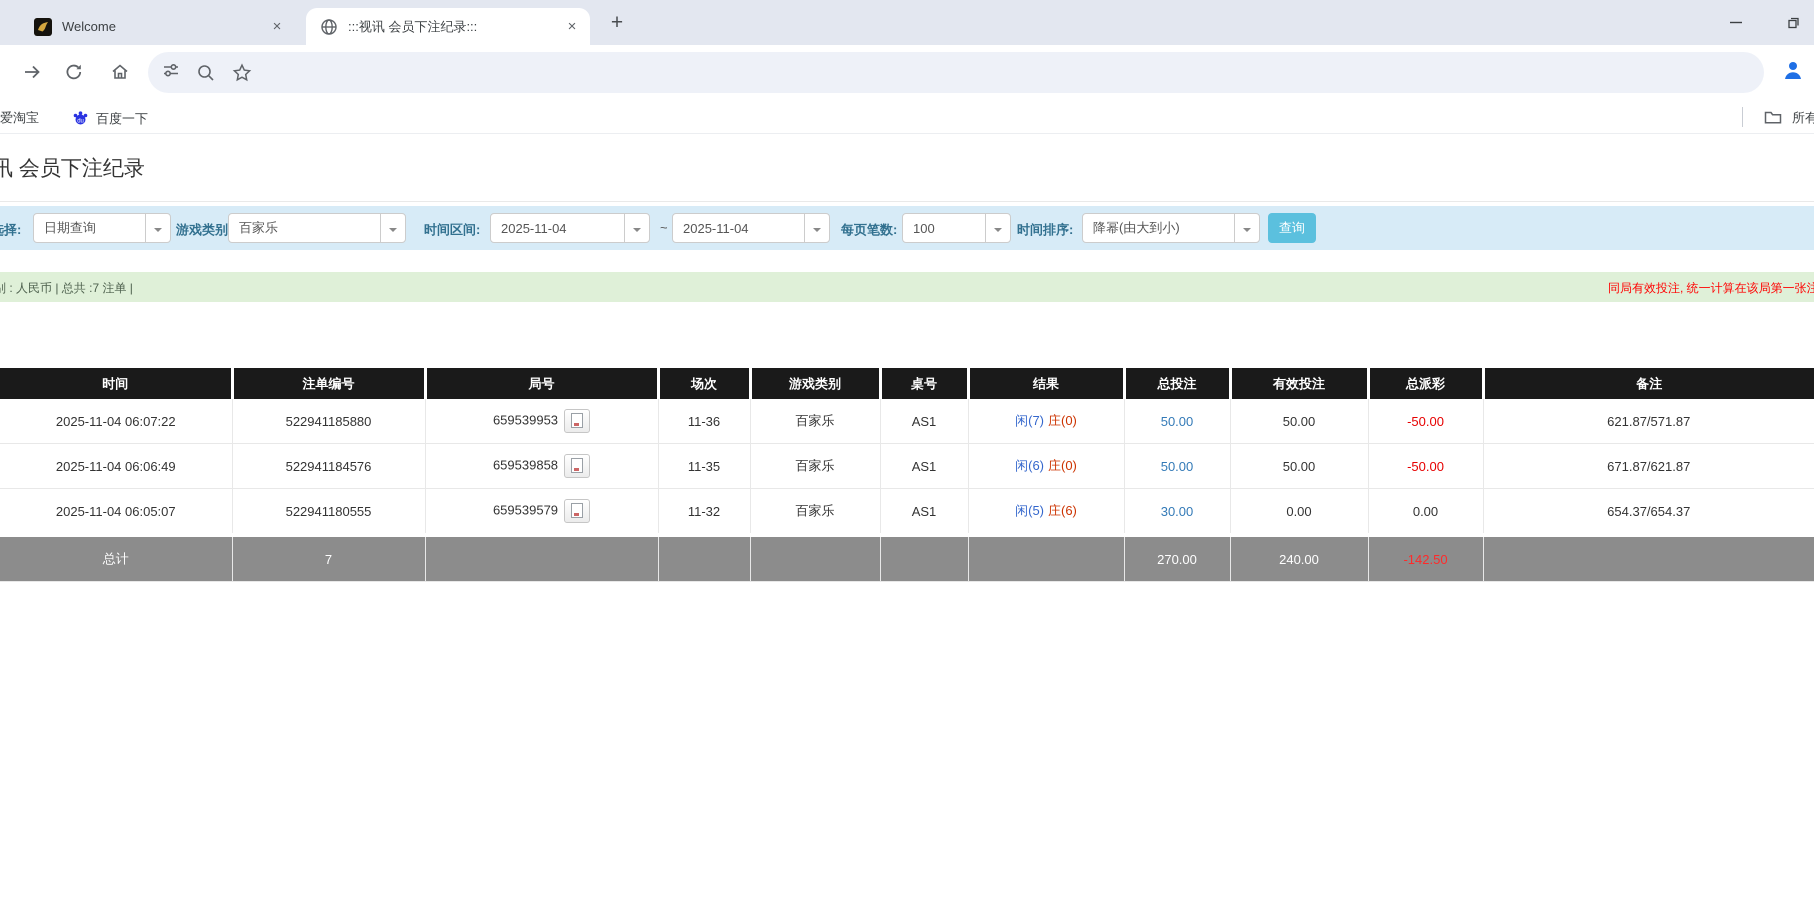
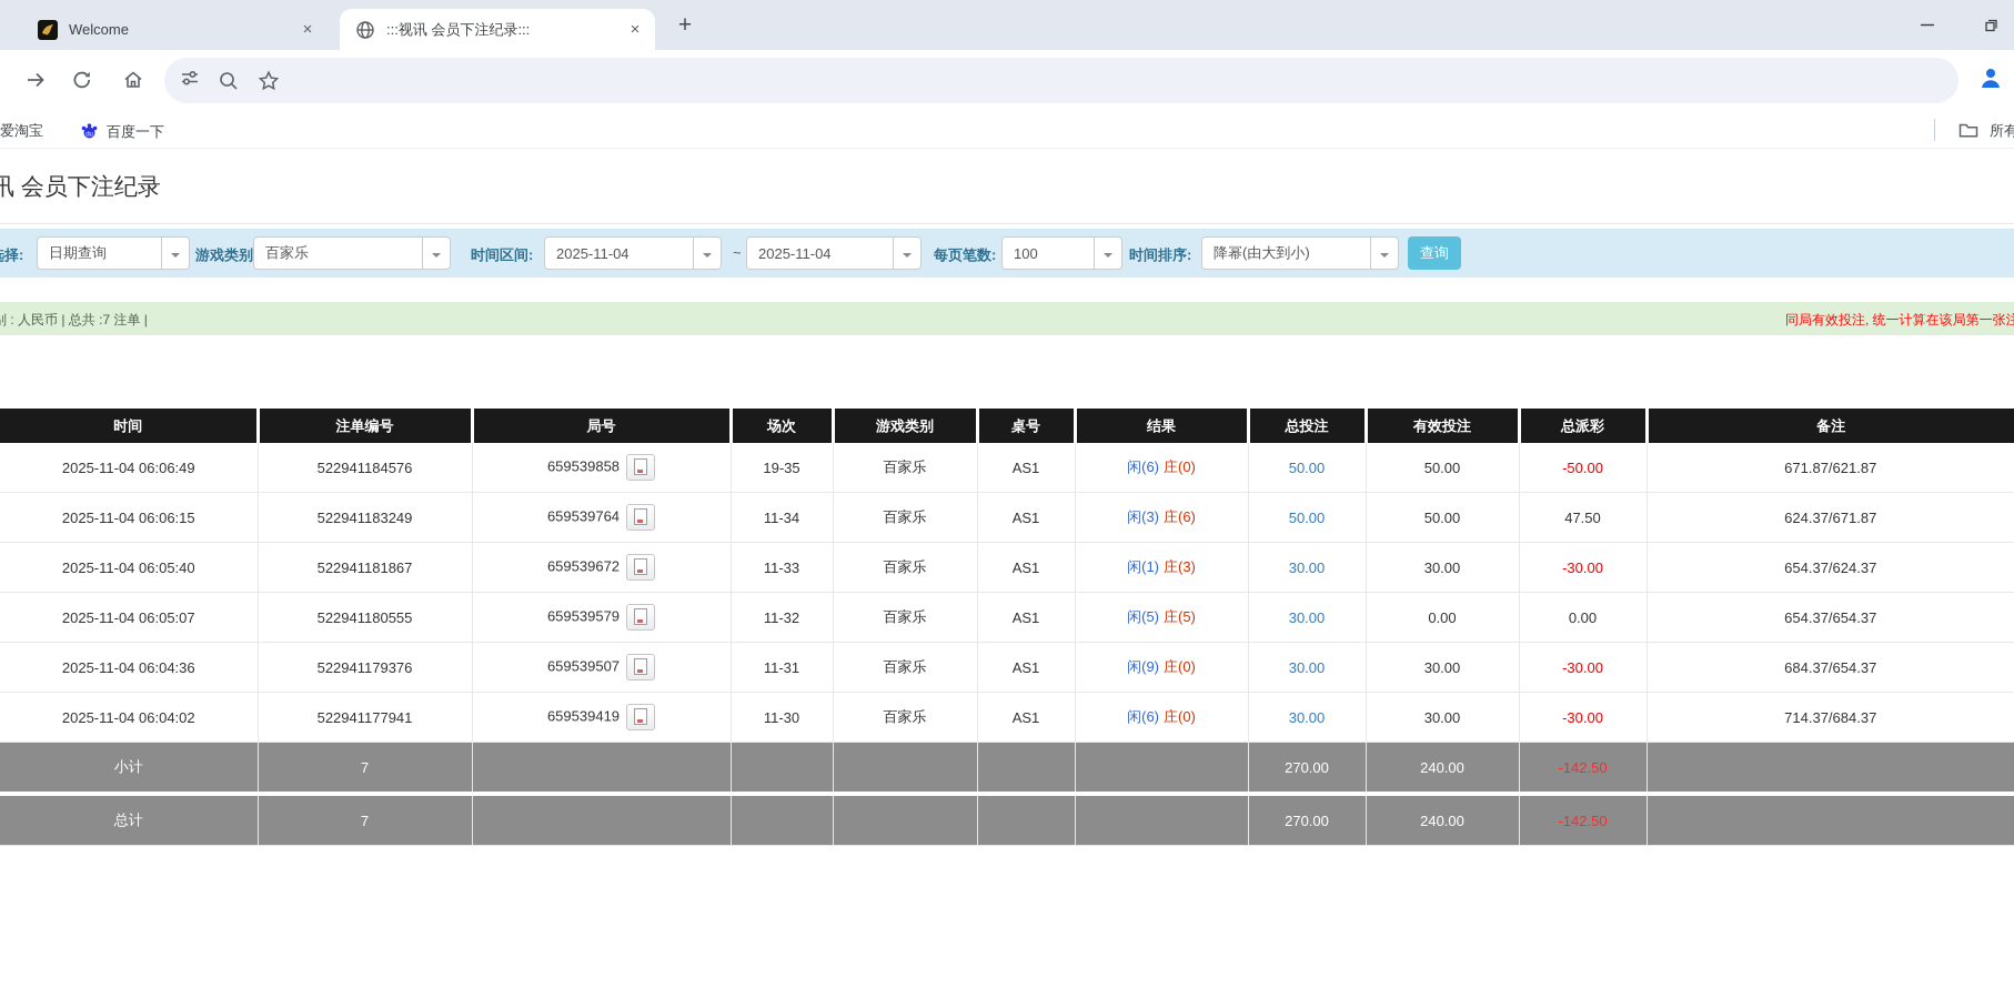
  Welcome
  ×
  :::视讯 会员下注纪录:::
  ×
  +
  爱淘宝
  百度一下
  讯 会员下注纪录
  日期查询
  游戏类别
  百家乐
  时间区间:
  2025-11-04
  ~
  2025-11-04
  每页笔数:
  100
  时间排序:
  降幂(由大到小)
  查询
  别 : 人民币 | 总共 :7 注单 |
  同局有效投注, 统一计算在该局第一张注
  时间	注单编号	局号	场次	游戏类别	桌号	结果	总投注	有效投注	总派彩	备注
- 2025-11-04 06:07:22	522941185880	659539953	11-36	百家乐	AS1	闲(7) 庄(0)	50.00	50.00	-50.00	621.87/571.87
- 2025-11-04 06:06:49	522941184576	659539858	11-35	百家乐	AS1	闲(6) 庄(0)	50.00	50.00	-50.00	671.87/621.87
+ 2025-11-04 06:06:49	522941184576	659539858	19-35	百家乐	AS1	闲(6) 庄(0)	50.00	50.00	-50.00	671.87/621.87
+ 2025-11-04 06:06:15	522941183249	659539764	11-34	百家乐	AS1	闲(3) 庄(6)	50.00	50.00	47.50	624.37/671.87
+ 2025-11-04 06:05:40	522941181867	659539672	11-33	百家乐	AS1	闲(1) 庄(3)	30.00	30.00	-30.00	654.37/624.37
- 2025-11-04 06:05:07	522941180555	659539579	11-32	百家乐	AS1	闲(5) 庄(6)	30.00	0.00	0.00	654.37/654.37
+ 2025-11-04 06:05:07	522941180555	659539579	11-32	百家乐	AS1	闲(5) 庄(5)	30.00	0.00	0.00	654.37/654.37
+ 2025-11-04 06:04:36	522941179376	659539507	11-31	百家乐	AS1	闲(9) 庄(0)	30.00	30.00	-30.00	684.37/654.37
+ 2025-11-04 06:04:02	522941177941	659539419	11-30	百家乐	AS1	闲(6) 庄(0)	30.00	30.00	-30.00	714.37/684.37
+ 小计	7						270.00	240.00	-142.50
  总计	7						270.00	240.00	-142.50
